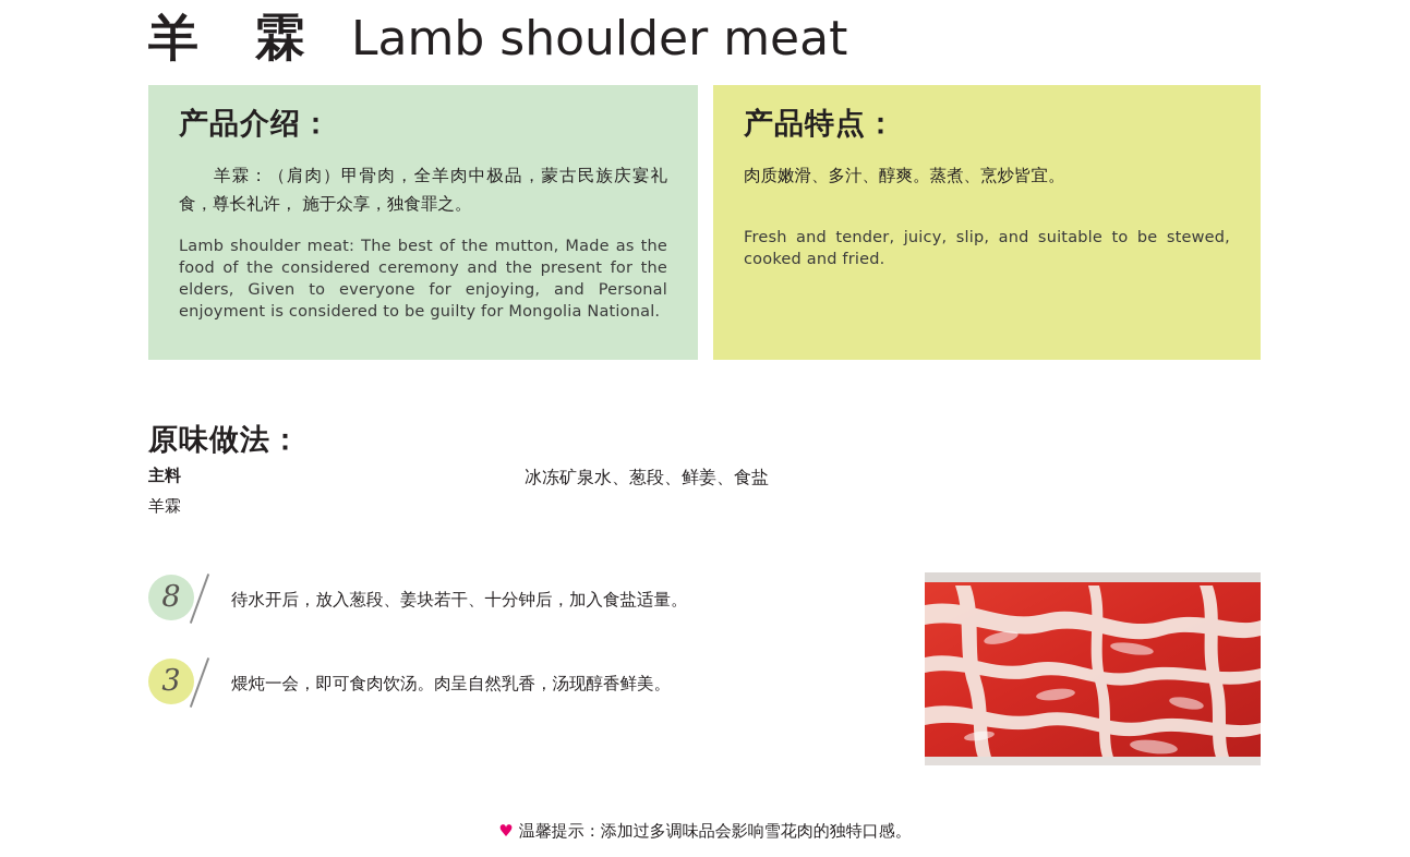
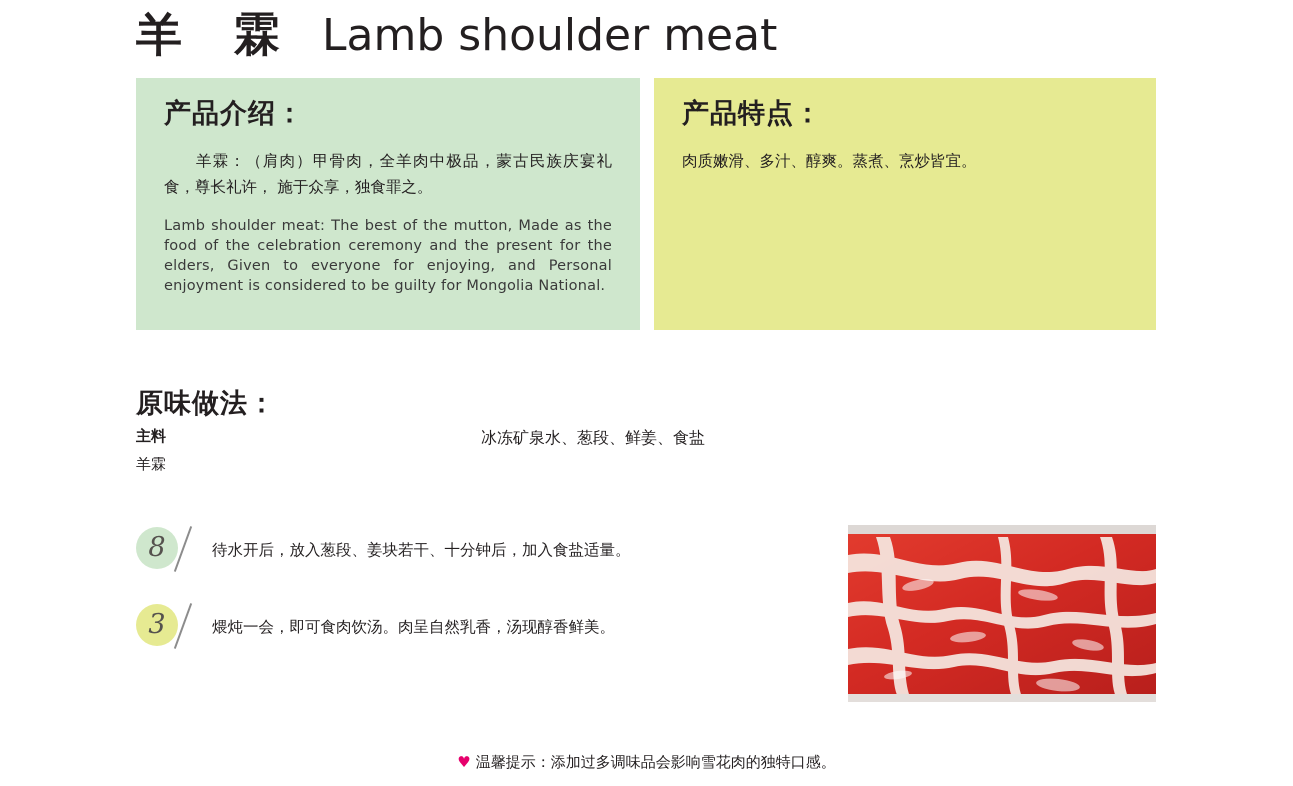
  羊 霖
  Lamb shoulder meat
  产品介绍：
  羊霖：（肩肉）甲骨肉，全羊肉中极品，蒙古民族庆宴礼食，尊长礼许， 施于众享，独食罪之。
- Lamb shoulder meat: The best of the mutton, Made as the food of the considered ceremony and the present for the elders, Given to everyone for enjoying, and Personal enjoyment is considered to be guilty for Mongolia National.
+ Lamb shoulder meat: The best of the mutton, Made as the food of the celebration ceremony and the present for the elders, Given to everyone for enjoying, and Personal enjoyment is considered to be guilty for Mongolia National.
  产品特点：
  肉质嫩滑、多汁、醇爽。蒸煮、烹炒皆宜。
- Fresh and tender, juicy, slip, and suitable to be stewed, cooked and fried.
  原味做法：
  主料
  羊霖
  冰冻矿泉水、葱段、鲜姜、食盐
  8
  待水开后，放入葱段、姜块若干、十分钟后，加入食盐适量。
  3
  煨炖一会，即可食肉饮汤。肉呈自然乳香，汤现醇香鲜美。
  ♥ 温馨提示：添加过多调味品会影响雪花肉的独特口感。
